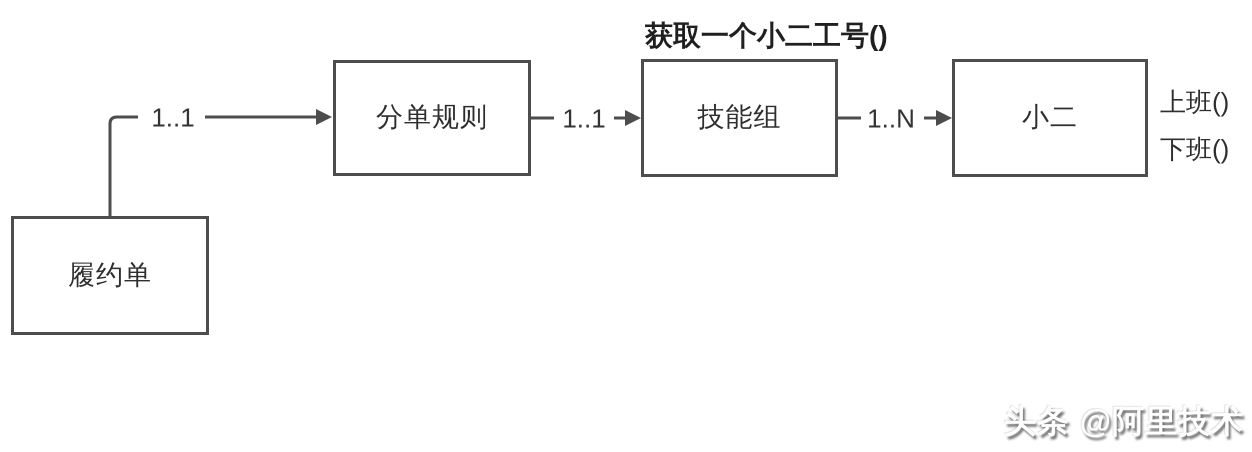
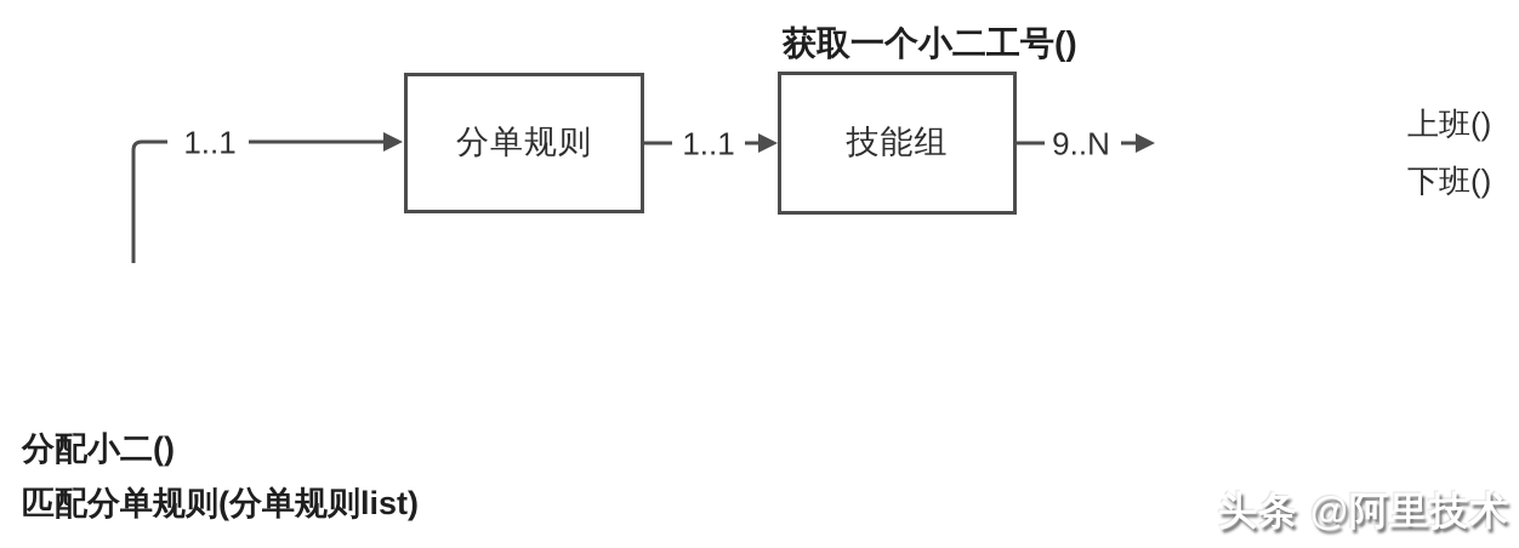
- 履约单
  分单规则
  技能组
- 小二
  1..1
  1..1
- 1..N
+ 9..N
  获取一个小二工号()
  上班()
  下班()
+ 分配小二()
+ 匹配分单规则(分单规则list)
  头条 @阿里技术
